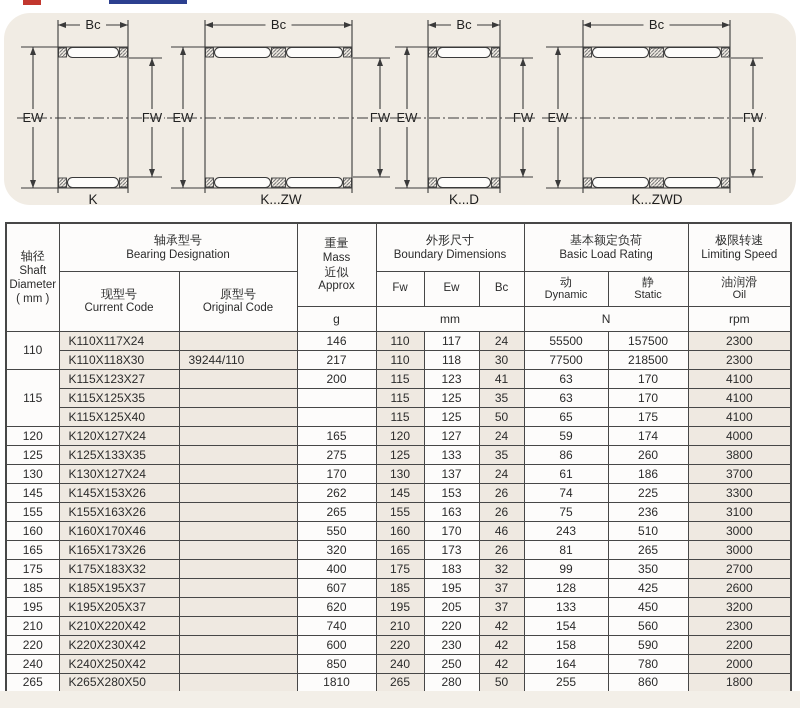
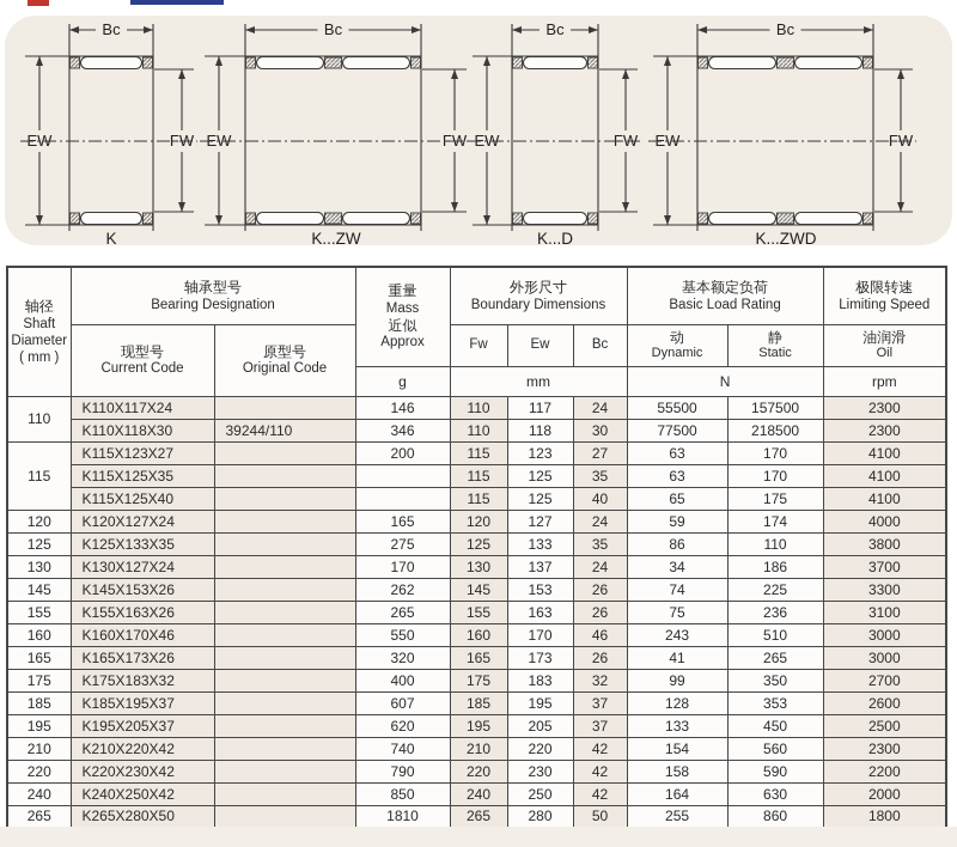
  Bc
  K
  Bc
  K...ZW
  Bc
  K...D
  Bc
  K...ZWD
  轴径 Shaft Diameter ( mm )	轴承型号 Bearing Designation	重量 Mass 近似 Approx	外形尺寸 Boundary Dimensions	基本额定负荷 Basic Load Rating	极限转速 Limiting Speed
  现型号 Current Code	原型号 Original Code	Fw	Ew	Bc	动 Dynamic	静 Static	油润滑 Oil
  g	mm	N	rpm
  110	K110X117X24		146	110	117	24	55500	157500	2300
- K110X118X30	39244/110	217	110	118	30	77500	218500	2300
+ K110X118X30	39244/110	346	110	118	30	77500	218500	2300
- 115	K115X123X27		200	115	123	41	63	170	4100
+ 115	K115X123X27		200	115	123	27	63	170	4100
  K115X125X35			115	125	35	63	170	4100
- K115X125X40			115	125	50	65	175	4100
+ K115X125X40			115	125	40	65	175	4100
  120	K120X127X24		165	120	127	24	59	174	4000
- 125	K125X133X35		275	125	133	35	86	260	3800
+ 125	K125X133X35		275	125	133	35	86	110	3800
- 130	K130X127X24		170	130	137	24	61	186	3700
+ 130	K130X127X24		170	130	137	24	34	186	3700
  145	K145X153X26		262	145	153	26	74	225	3300
  155	K155X163X26		265	155	163	26	75	236	3100
  160	K160X170X46		550	160	170	46	243	510	3000
- 165	K165X173X26		320	165	173	26	81	265	3000
+ 165	K165X173X26		320	165	173	26	41	265	3000
  175	K175X183X32		400	175	183	32	99	350	2700
- 185	K185X195X37		607	185	195	37	128	425	2600
+ 185	K185X195X37		607	185	195	37	128	353	2600
- 195	K195X205X37		620	195	205	37	133	450	3200
+ 195	K195X205X37		620	195	205	37	133	450	2500
  210	K210X220X42		740	210	220	42	154	560	2300
- 220	K220X230X42		600	220	230	42	158	590	2200
+ 220	K220X230X42		790	220	230	42	158	590	2200
- 240	K240X250X42		850	240	250	42	164	780	2000
+ 240	K240X250X42		850	240	250	42	164	630	2000
  265	K265X280X50		1810	265	280	50	255	860	1800
